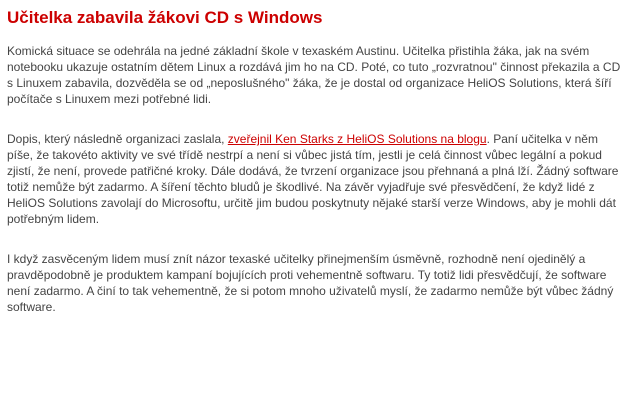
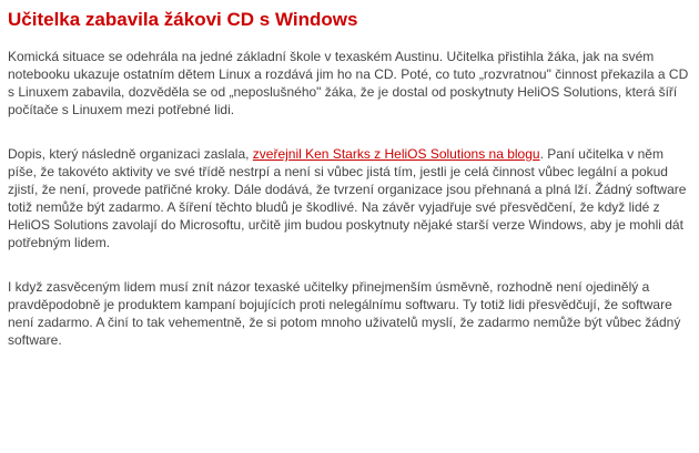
  Učitelka zabavila žákovi CD s Windows
- Komická situace se odehrála na jedné základní škole v texaském Austinu. Učitelka přistihla žáka, jak na svém notebooku ukazuje ostatním dětem Linux a rozdává jim ho na CD. Poté, co tuto „rozvratnou" činnost překazila a CD s Linuxem zabavila, dozvěděla se od „neposlušného" žáka, že je dostal od organizace HeliOS Solutions, která šíří počítače s Linuxem mezi potřebné lidi.
+ Komická situace se odehrála na jedné základní škole v texaském Austinu. Učitelka přistihla žáka, jak na svém notebooku ukazuje ostatním dětem Linux a rozdává jim ho na CD. Poté, co tuto „rozvratnou" činnost překazila a CD s Linuxem zabavila, dozvěděla se od „neposlušného" žáka, že je dostal od poskytnuty HeliOS Solutions, která šíří počítače s Linuxem mezi potřebné lidi.
  Dopis, který následně organizaci zaslala, zveřejnil Ken Starks z HeliOS Solutions na blogu. Paní učitelka v něm píše, že takovéto aktivity ve své třídě nestrpí a není si vůbec jistá tím, jestli je celá činnost vůbec legální a pokud zjistí, že není, provede patřičné kroky. Dále dodává, že tvrzení organizace jsou přehnaná a plná lží. Žádný software totiž nemůže být zadarmo. A šíření těchto bludů je škodlivé. Na závěr vyjadřuje své přesvědčení, že když lidé z HeliOS Solutions zavolají do Microsoftu, určitě jim budou poskytnuty nějaké starší verze Windows, aby je mohli dát potřebným lidem.
- I když zasvěceným lidem musí znít názor texaské učitelky přinejmenším úsměvně, rozhodně není ojedinělý a pravděpodobně je produktem kampaní bojujících proti vehementně softwaru. Ty totiž lidi přesvědčují, že software není zadarmo. A činí to tak vehementně, že si potom mnoho uživatelů myslí, že zadarmo nemůže být vůbec žádný software.
+ I když zasvěceným lidem musí znít názor texaské učitelky přinejmenším úsměvně, rozhodně není ojedinělý a pravděpodobně je produktem kampaní bojujících proti nelegálnímu softwaru. Ty totiž lidi přesvědčují, že software není zadarmo. A činí to tak vehementně, že si potom mnoho uživatelů myslí, že zadarmo nemůže být vůbec žádný software.
